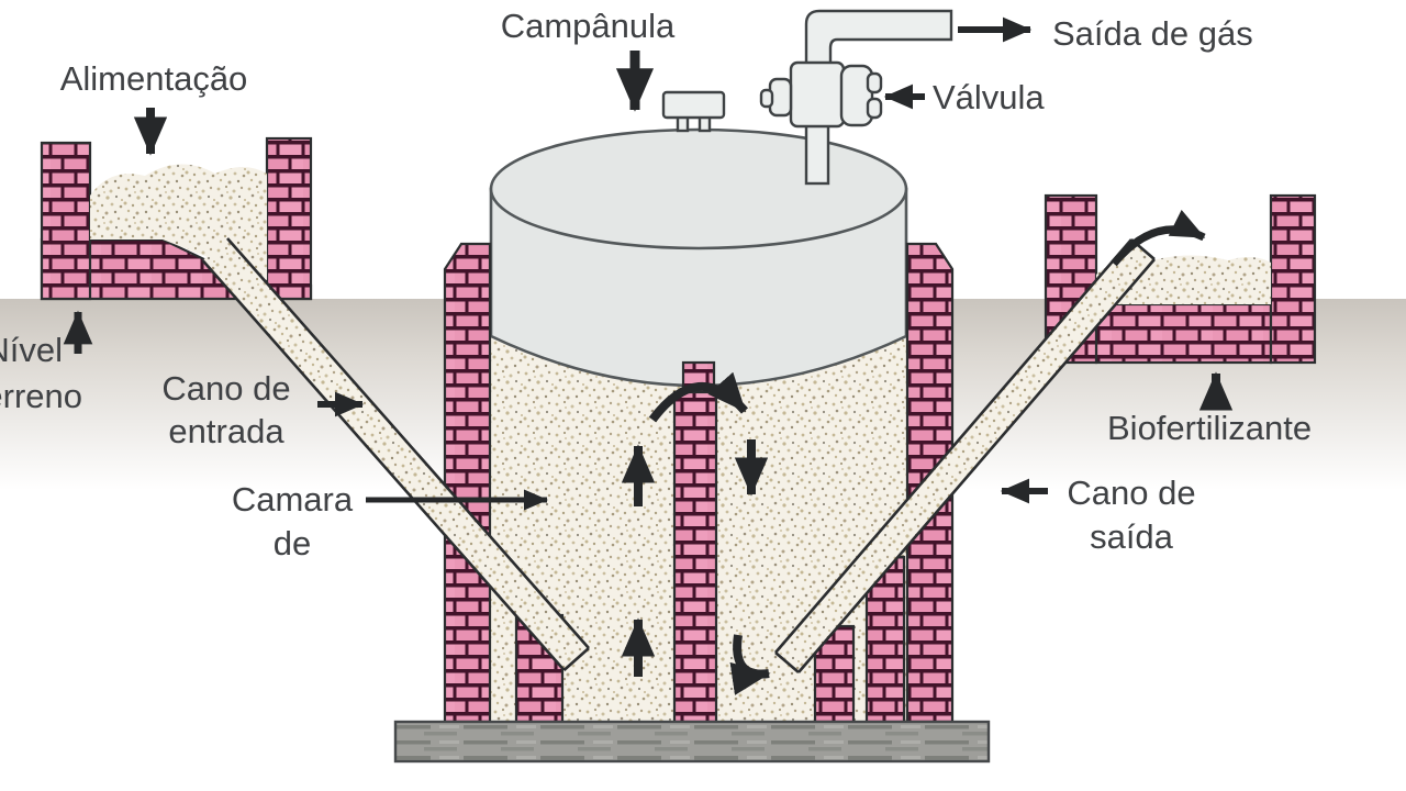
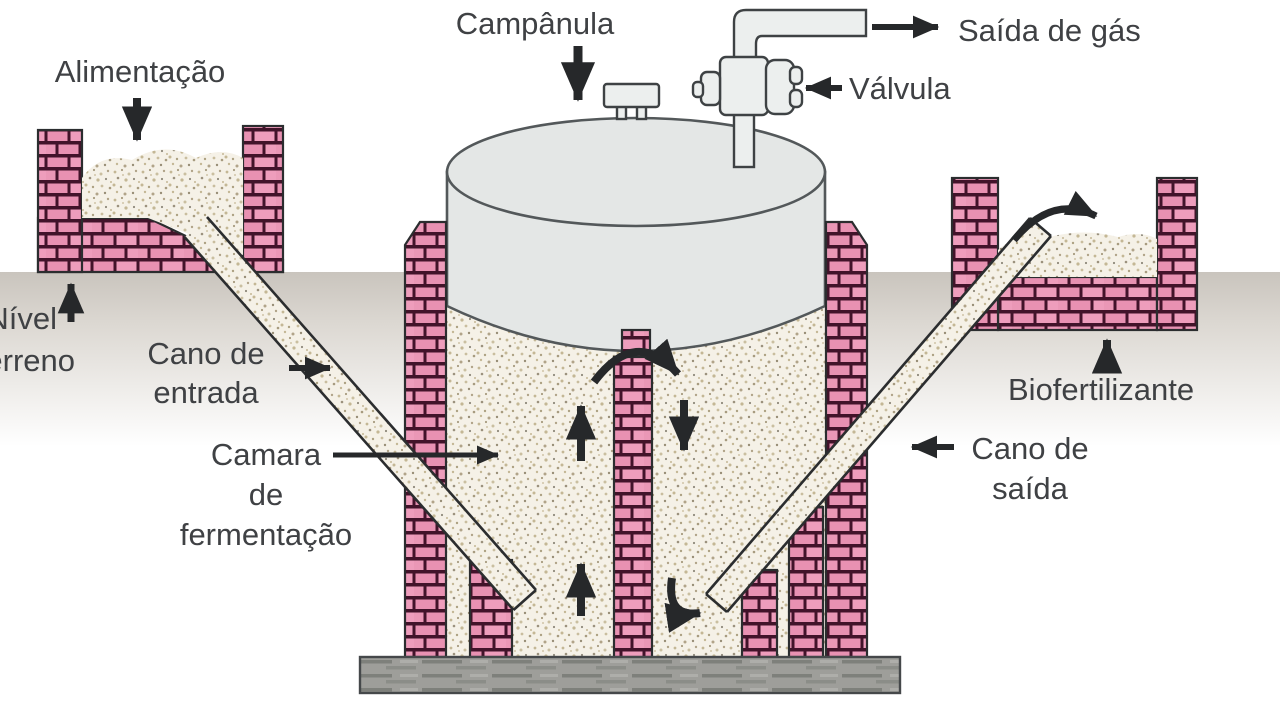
  Alimentação
  Campânula
  Saída de gás
  Válvula
  ível
  rreno
  Cano de
  entrada
  Camara
  de
+ fermentação
  Biofertilizante
  Cano de
  saída
